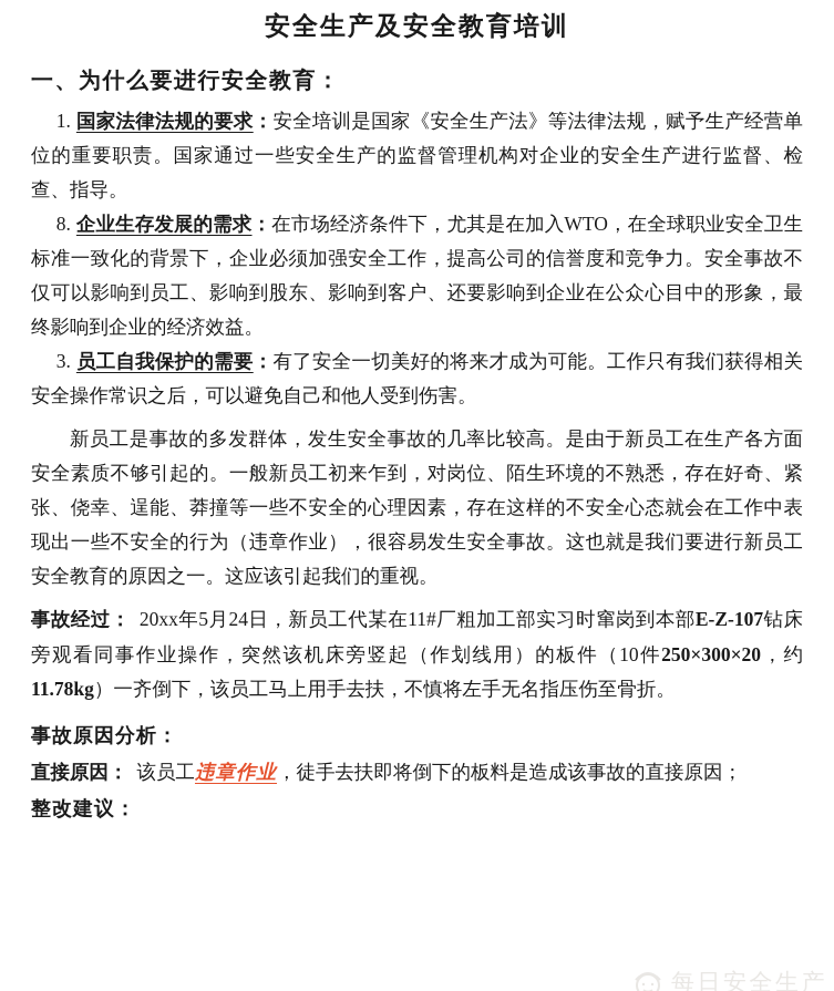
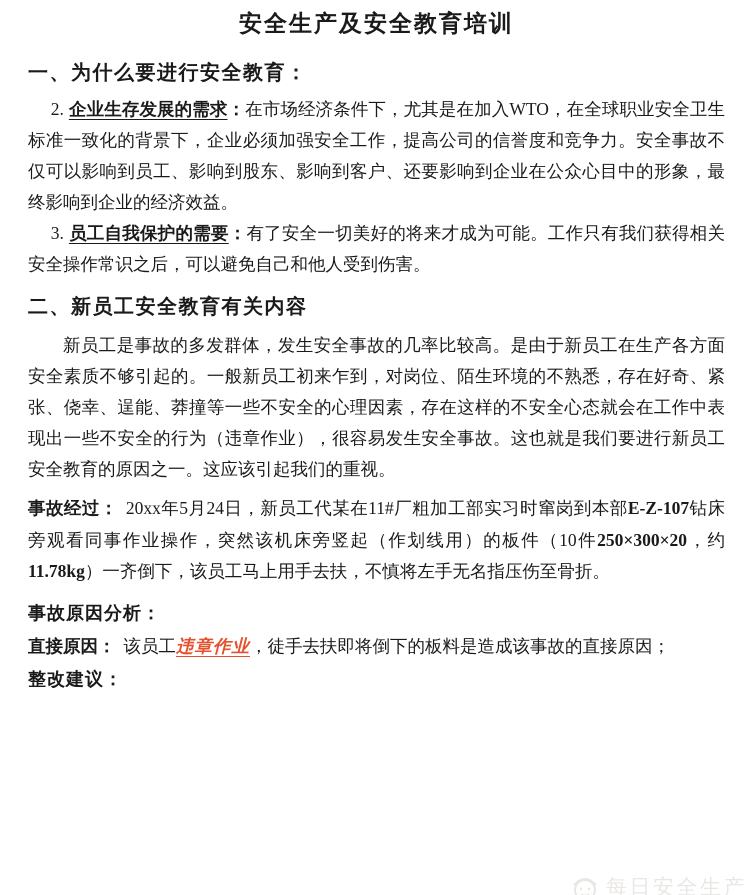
  安全生产及安全教育培训
  一、为什么要进行安全教育：
- 1. 国家法律法规的要求：安全培训是国家《安全生产法》等法律法规，赋予生产经营单位的重要职责。国家通过一些安全生产的监督管理机构对企业的安全生产进行监督、检查、指导。
- 8. 企业生存发展的需求：在市场经济条件下，尤其是在加入WTO，在全球职业安全卫生标准一致化的背景下，企业必须加强安全工作，提高公司的信誉度和竞争力。安全事故不仅可以影响到员工、影响到股东、影响到客户、还要影响到企业在公众心目中的形象，最终影响到企业的经济效益。
+ 2. 企业生存发展的需求：在市场经济条件下，尤其是在加入WTO，在全球职业安全卫生标准一致化的背景下，企业必须加强安全工作，提高公司的信誉度和竞争力。安全事故不仅可以影响到员工、影响到股东、影响到客户、还要影响到企业在公众心目中的形象，最终影响到企业的经济效益。
  3. 员工自我保护的需要：有了安全一切美好的将来才成为可能。工作只有我们获得相关安全操作常识之后，可以避免自己和他人受到伤害。
+ 二、新员工安全教育有关内容
  新员工是事故的多发群体，发生安全事故的几率比较高。是由于新员工在生产各方面安全素质不够引起的。一般新员工初来乍到，对岗位、陌生环境的不熟悉，存在好奇、紧张、侥幸、逞能、莽撞等一些不安全的心理因素，存在这样的不安全心态就会在工作中表现出一些不安全的行为（违章作业），很容易发生安全事故。这也就是我们要进行新员工安全教育的原因之一。这应该引起我们的重视。
  事故经过： 20xx年5月24日，新员工代某在11#厂粗加工部实习时窜岗到本部E-Z-107钻床旁观看同事作业操作，突然该机床旁竖起（作划线用）的板件（10件250×300×20，约11.78kg）一齐倒下，该员工马上用手去扶，不慎将左手无名指压伤至骨折。
  事故原因分析：
  直接原因：
  该员工违章作业，徒手去扶即将倒下的板料是造成该事故的直接原因；
  整改建议：
  每日安全生产
